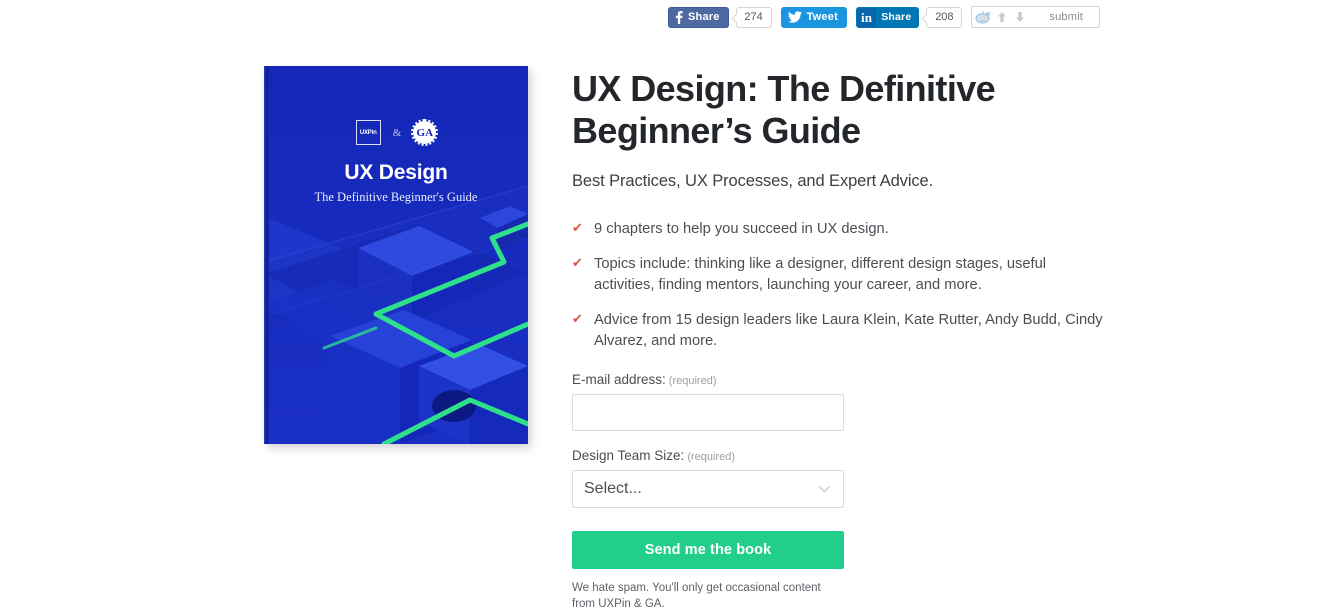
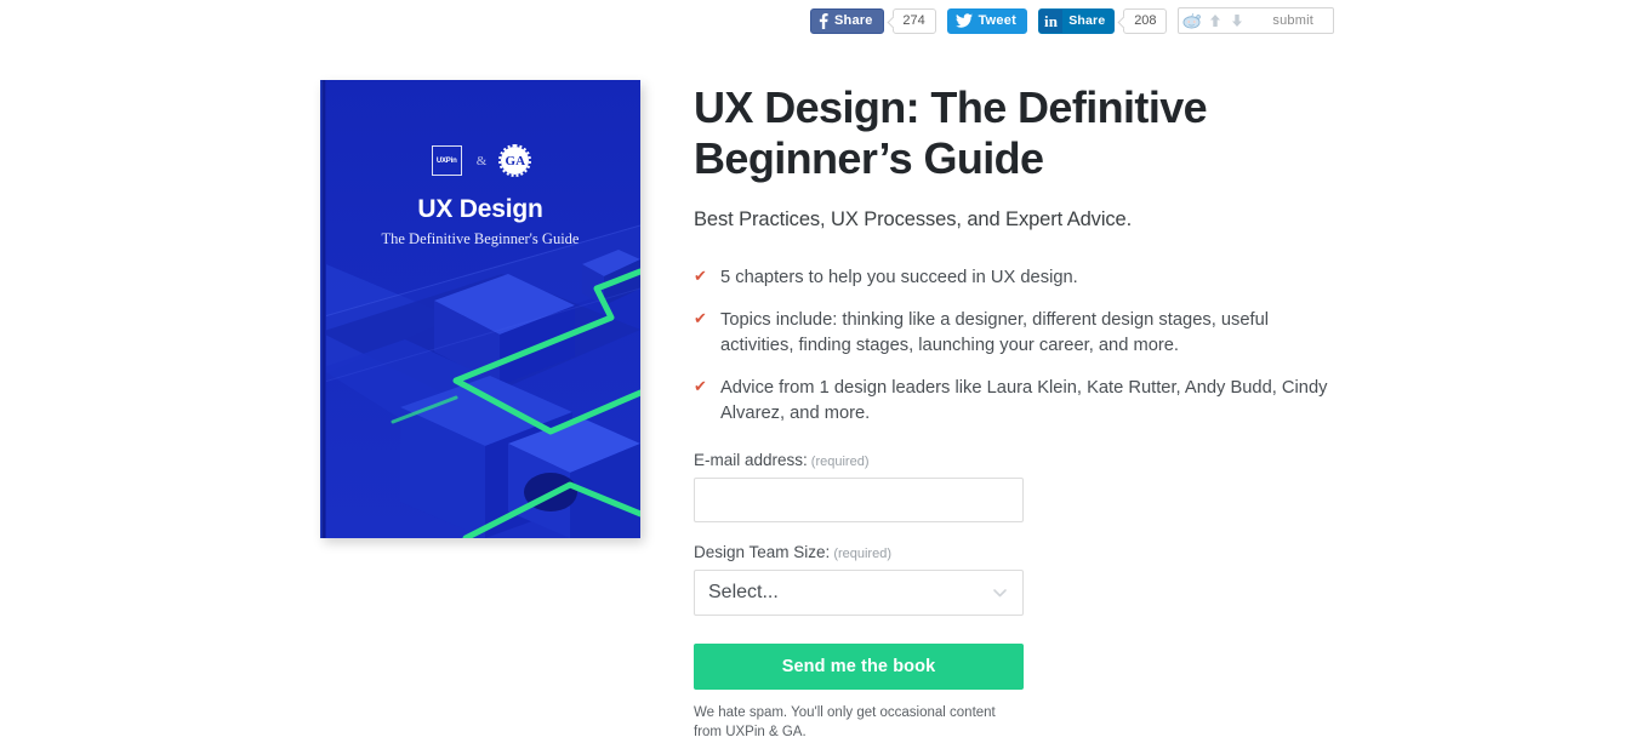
  Share
  274
  Tweet
  in
  Share
  208
  submit
  &
  GA
  UX Design
  The Definitive Beginner's Guide
  UX Design: The Definitive Beginner’s Guide
  Best Practices, UX Processes, and Expert Advice.
  ✔
- 9 chapters to help you succeed in UX design.
+ 5 chapters to help you succeed in UX design.
  ✔
- Topics include: thinking like a designer, different design stages, useful activities, finding mentors, launching your career, and more.
+ Topics include: thinking like a designer, different design stages, useful activities, finding stages, launching your career, and more.
  ✔
- Advice from 15 design leaders like Laura Klein, Kate Rutter, Andy Budd, Cindy Alvarez, and more.
+ Advice from 1 design leaders like Laura Klein, Kate Rutter, Andy Budd, Cindy Alvarez, and more.
  E-mail address: (required)
  Design Team Size: (required)
  Select...
  Send me the book
  We hate spam. You'll only get occasional content from UXPin & GA.
